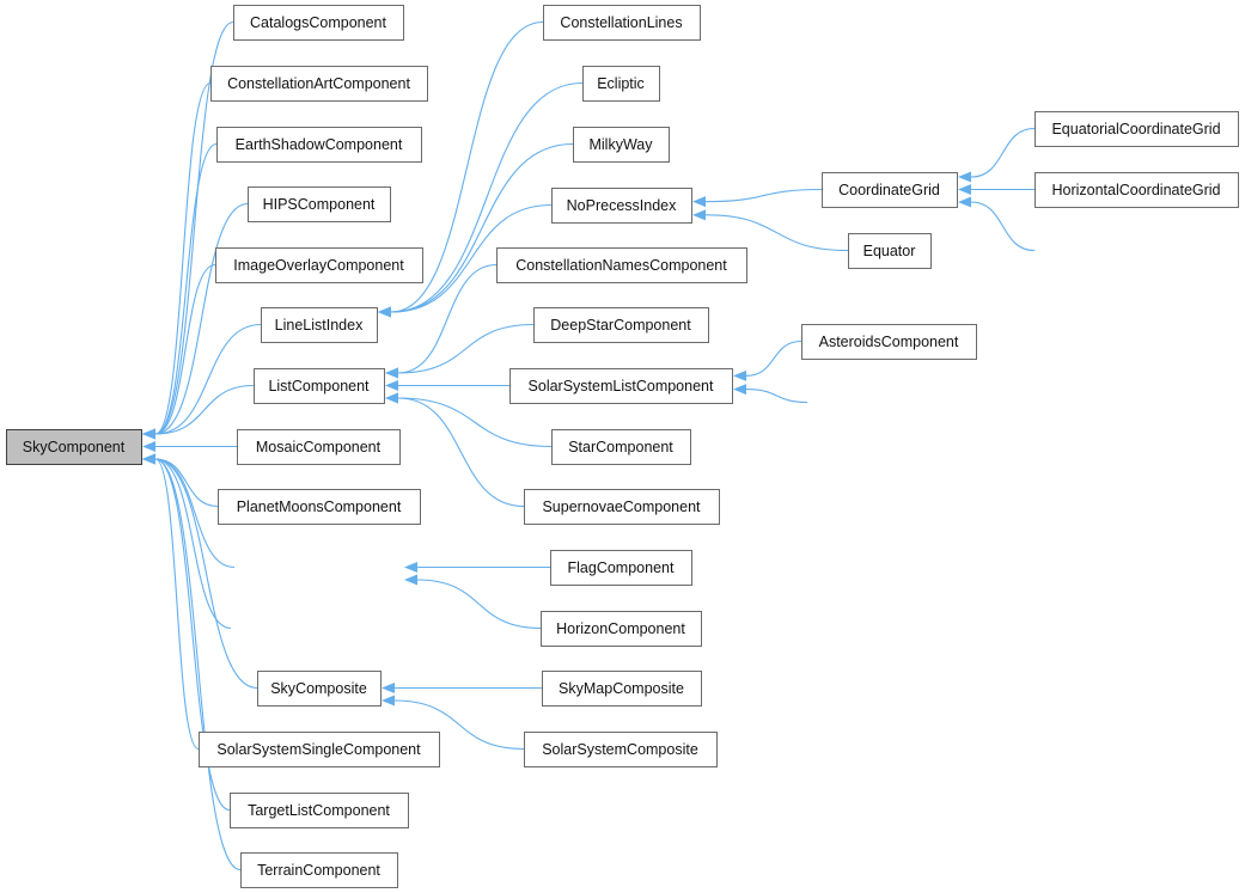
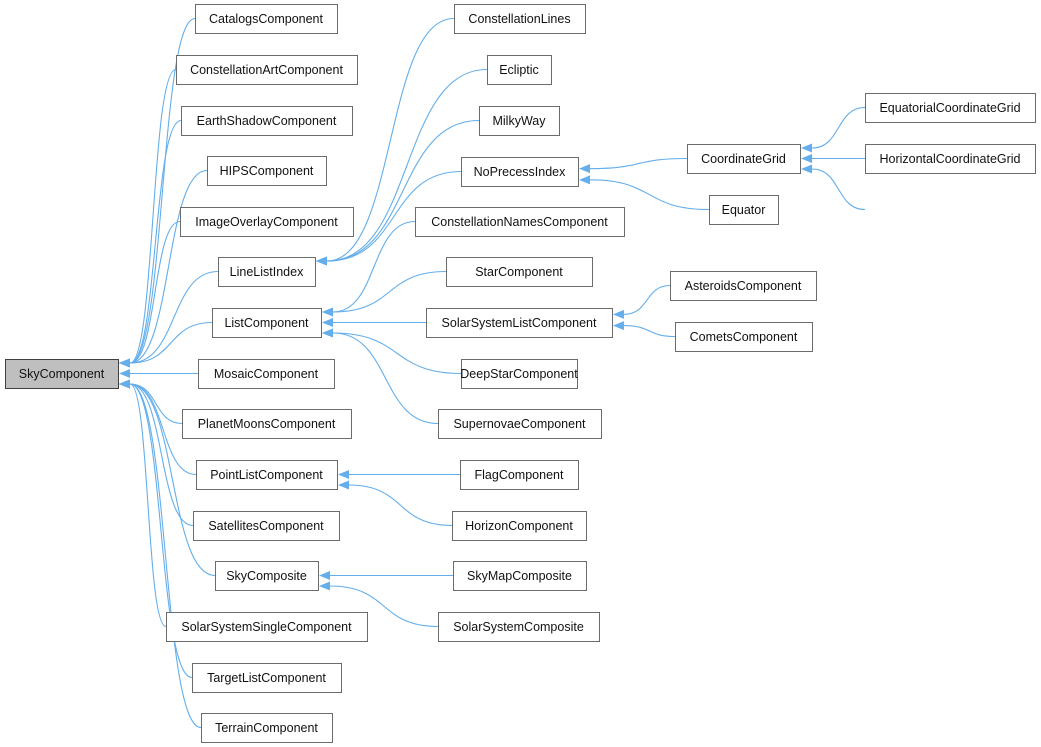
  SkyComponent
  CatalogsComponent
  ConstellationArtComponent
  EarthShadowComponent
  HIPSComponent
  ImageOverlayComponent
  LineListIndex
  ListComponent
  MosaicComponent
  PlanetMoonsComponent
+ PointListComponent
+ SatellitesComponent
  SkyComposite
  SolarSystemSingleComponent
  TargetListComponent
  TerrainComponent
  ConstellationLines
  Ecliptic
  MilkyWay
  NoPrecessIndex
  ConstellationNamesComponent
- DeepStarComponent
+ StarComponent
  SolarSystemListComponent
- StarComponent
+ DeepStarComponent
  SupernovaeComponent
  FlagComponent
  HorizonComponent
  SkyMapComposite
  SolarSystemComposite
  CoordinateGrid
  Equator
  AsteroidsComponent
+ CometsComponent
  EquatorialCoordinateGrid
  HorizontalCoordinateGrid
